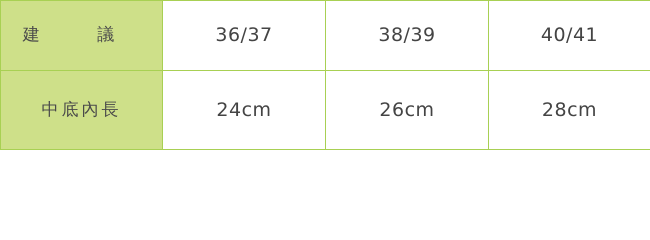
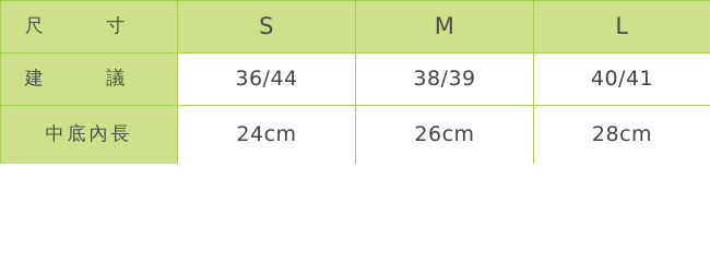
+ 尺 寸	S	M	L
- 建 議	36/37	38/39	40/41
+ 建 議	36/44	38/39	40/41
  中底內長	24cm	26cm	28cm
